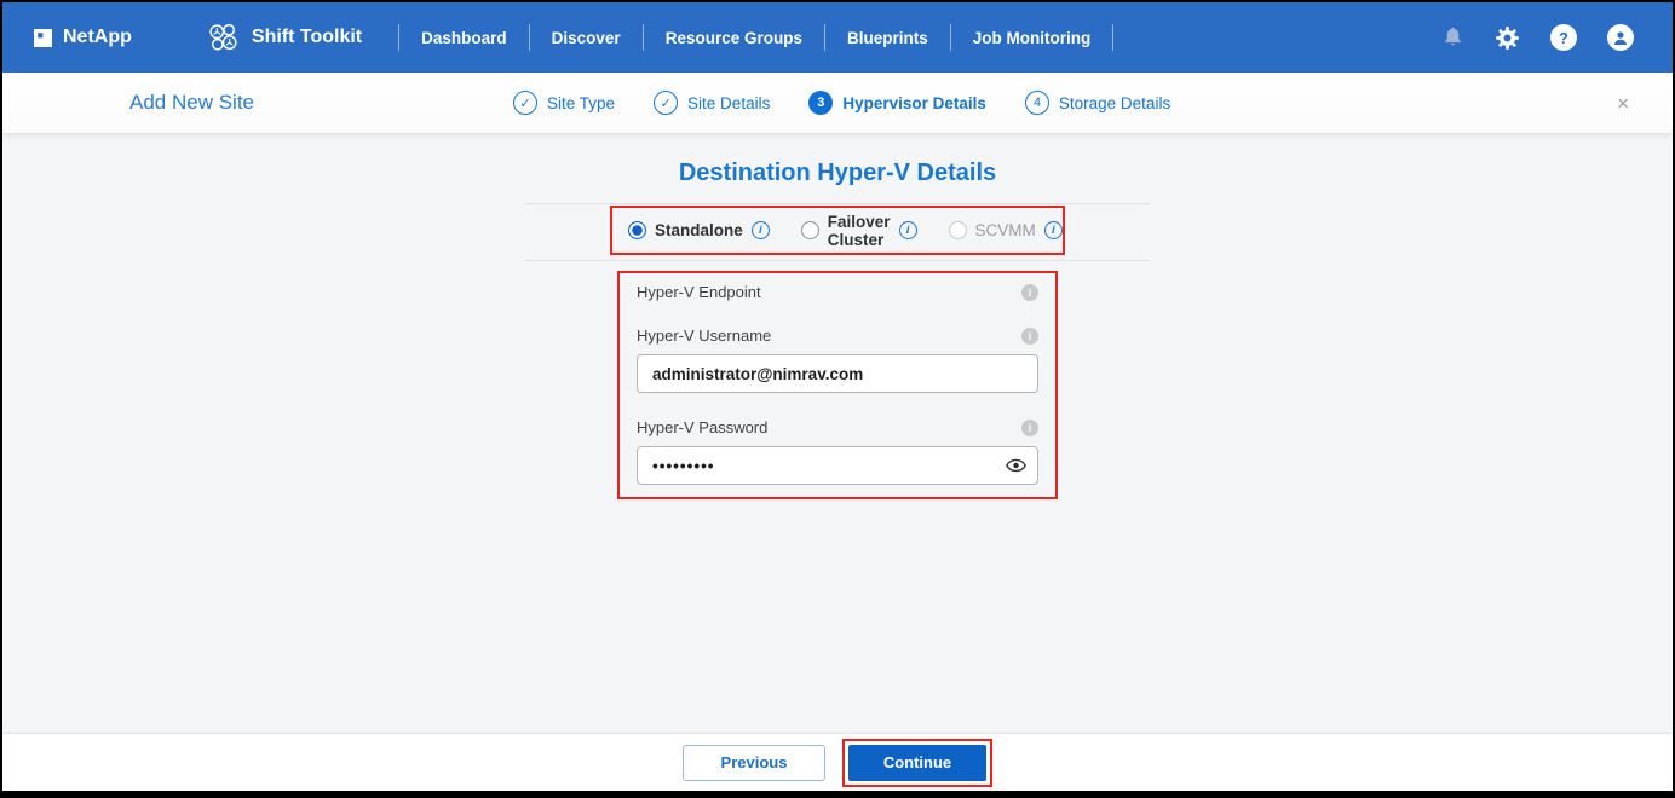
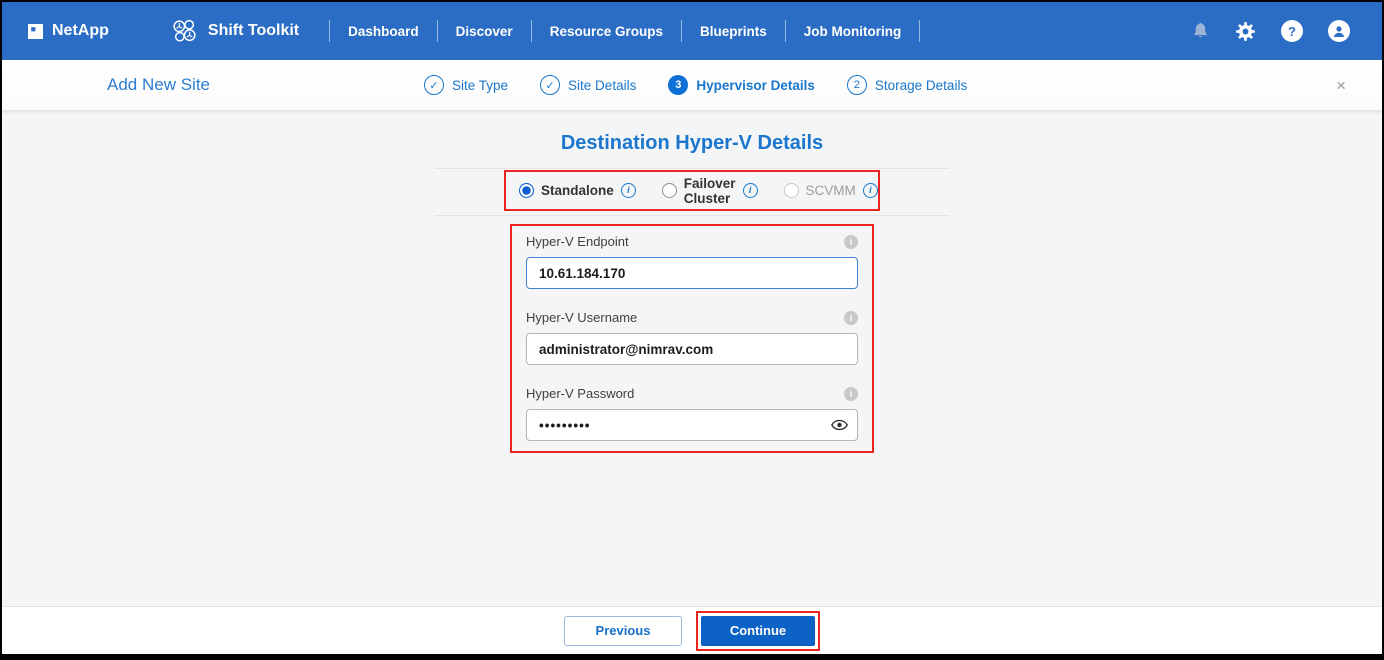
  NetApp
  Shift Toolkit
  Dashboard
  Discover
  Resource Groups
  Blueprints
  Job Monitoring
  ?
  Add New Site
  ✓
  Site Type
  ✓
  Site Details
  3
  Hypervisor Details
- 4
+ 2
  Storage Details
  ×
  Destination Hyper-V Details
  Standalone
  i
  Failover Cluster
  i
  SCVMM
  i
  Hyper-V Endpoint
  i
+ 10.61.184.170
  Hyper-V Username
  i
  administrator@nimrav.com
  Hyper-V Password
  i
  •••••••••
  Previous
  Continue
